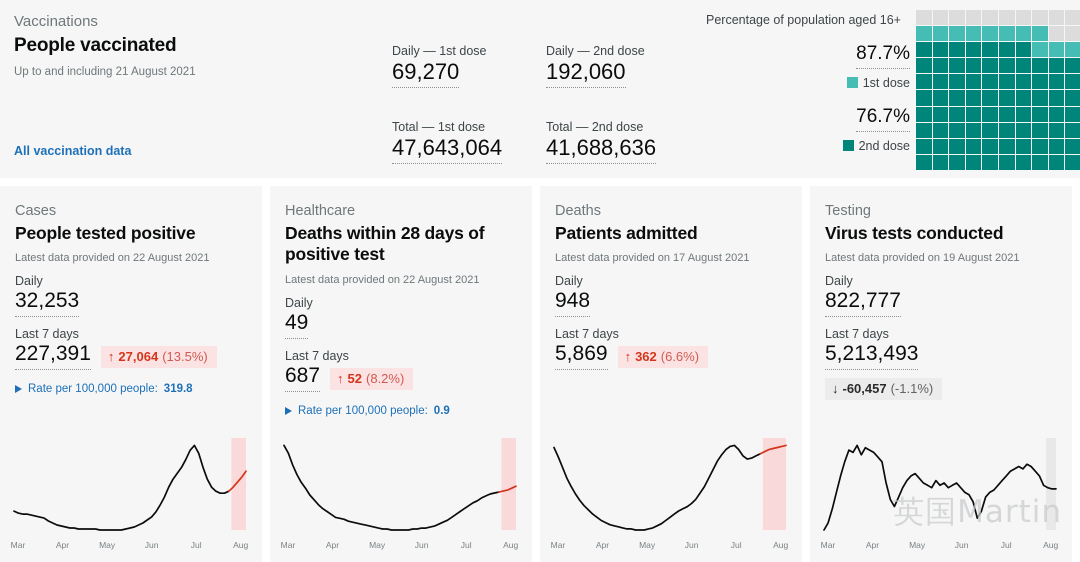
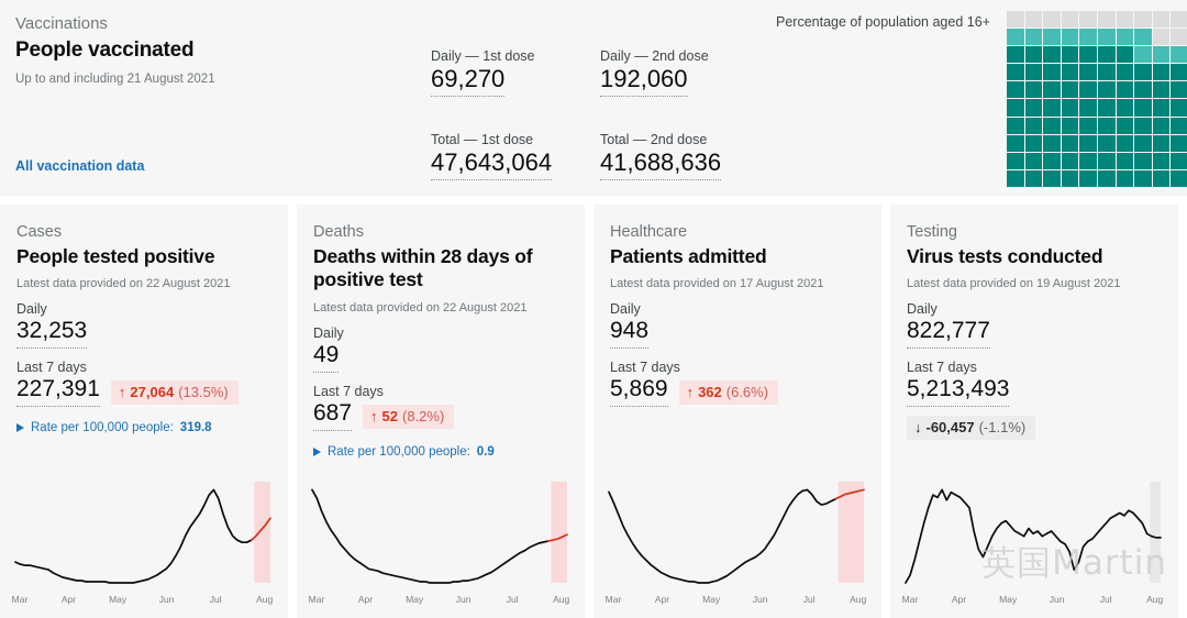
  Vaccinations
  People vaccinated
  Up to and including 21 August 2021
  All vaccination data
  Daily — 1st dose
  69,270
  Daily — 2nd dose
  192,060
  Total — 1st dose
  47,643,064
  Total — 2nd dose
  41,688,636
  Percentage of population aged 16+
- 87.7%
- 1st dose
- 76.7%
- 2nd dose
  Cases
  People tested positive
  Latest data provided on 22 August 2021
  Daily
  32,253
  Last 7 days
  227,391
  ↑
  27,064
  (13.5%)
  Rate per 100,000 people:
  319.8
  Mar
  Apr
  May
  Jun
  Jul
  Aug
- Healthcare
+ Deaths
  Deaths within 28 days of positive test
  Latest data provided on 22 August 2021
  Daily
  49
  Last 7 days
  687
  ↑
  52
  (8.2%)
  Rate per 100,000 people:
  0.9
  Mar
  Apr
  May
  Jun
  Jul
  Aug
- Deaths
+ Healthcare
  Patients admitted
  Latest data provided on 17 August 2021
  Daily
  948
  Last 7 days
  5,869
  ↑
  362
  (6.6%)
  Mar
  Apr
  May
  Jun
  Jul
  Aug
  Testing
  Virus tests conducted
  Latest data provided on 19 August 2021
  Daily
  822,777
  Last 7 days
  5,213,493
  ↓
  -60,457
  (-1.1%)
  Mar
  Apr
  May
  Jun
  Jul
  Aug
  英国Martin
